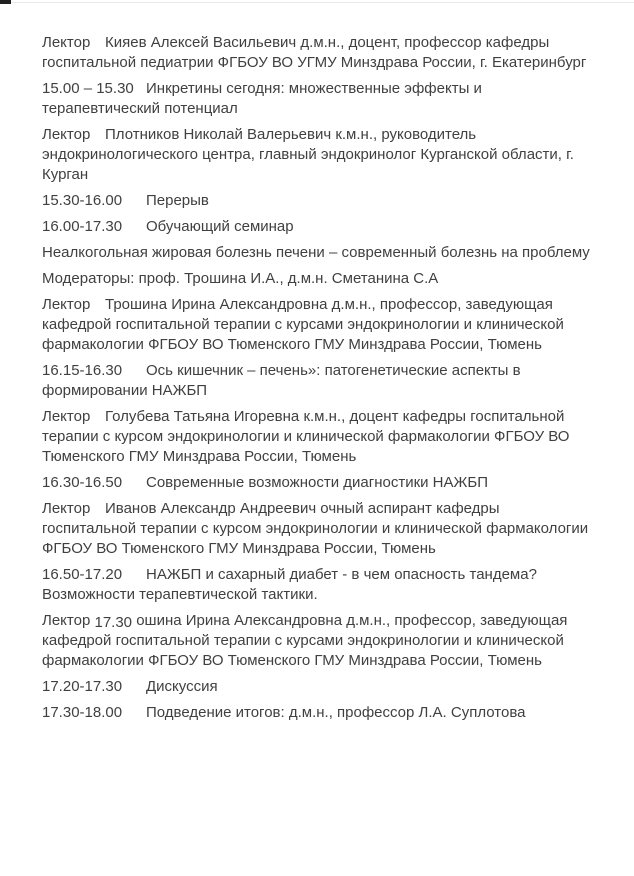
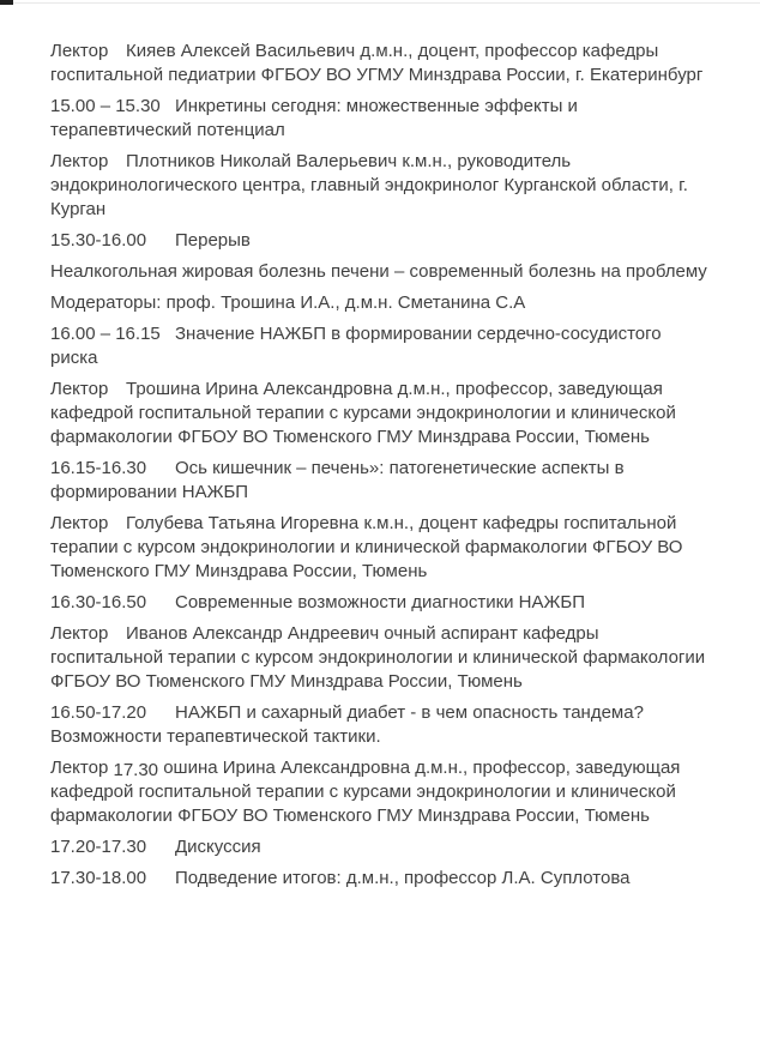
  Лектор Кияев Алексей Васильевич д.м.н., доцент, профессор кафедры
  госпитальной педиатрии ФГБОУ ВО УГМУ Минздрава России, г. Екатеринбург
  15.00 – 15.30 Инкретины сегодня: множественные эффекты и
  терапевтический потенциал
  Лектор Плотников Николай Валерьевич к.м.н., руководитель
  эндокринологического центра, главный эндокринолог Курганской области, г.
  Курган
  15.30-16.00 Перерыв
- 16.00-17.30 Обучающий семинар
  Неалкогольная жировая болезнь печени – современный болезнь на проблему
  Модераторы: проф. Трошина И.А., д.м.н. Сметанина С.А
+ 16.00 – 16.15 Значение НАЖБП в формировании сердечно-сосудистого
+ риска
  Лектор Трошина Ирина Александровна д.м.н., профессор, заведующая
  кафедрой госпитальной терапии с курсами эндокринологии и клинической
  фармакологии ФГБОУ ВО Тюменского ГМУ Минздрава России, Тюмень
  16.15-16.30 Ось кишечник – печень»: патогенетические аспекты в
  формировании НАЖБП
  Лектор Голубева Татьяна Игоревна к.м.н., доцент кафедры госпитальной
  терапии с курсом эндокринологии и клинической фармакологии ФГБОУ ВО
  Тюменского ГМУ Минздрава России, Тюмень
  16.30-16.50 Современные возможности диагностики НАЖБП
  Лектор Иванов Александр Андреевич очный аспирант кафедры
  госпитальной терапии с курсом эндокринологии и клинической фармакологии
  ФГБОУ ВО Тюменского ГМУ Минздрава России, Тюмень
  16.50-17.20 НАЖБП и сахарный диабет - в чем опасность тандема?
  Возможности терапевтической тактики.
  Лектор 17.30 ошина Ирина Александровна д.м.н., профессор, заведующая
  кафедрой госпитальной терапии с курсами эндокринологии и клинической
  фармакологии ФГБОУ ВО Тюменского ГМУ Минздрава России, Тюмень
  17.20-17.30 Дискуссия
  17.30-18.00 Подведение итогов: д.м.н., профессор Л.А. Суплотова
